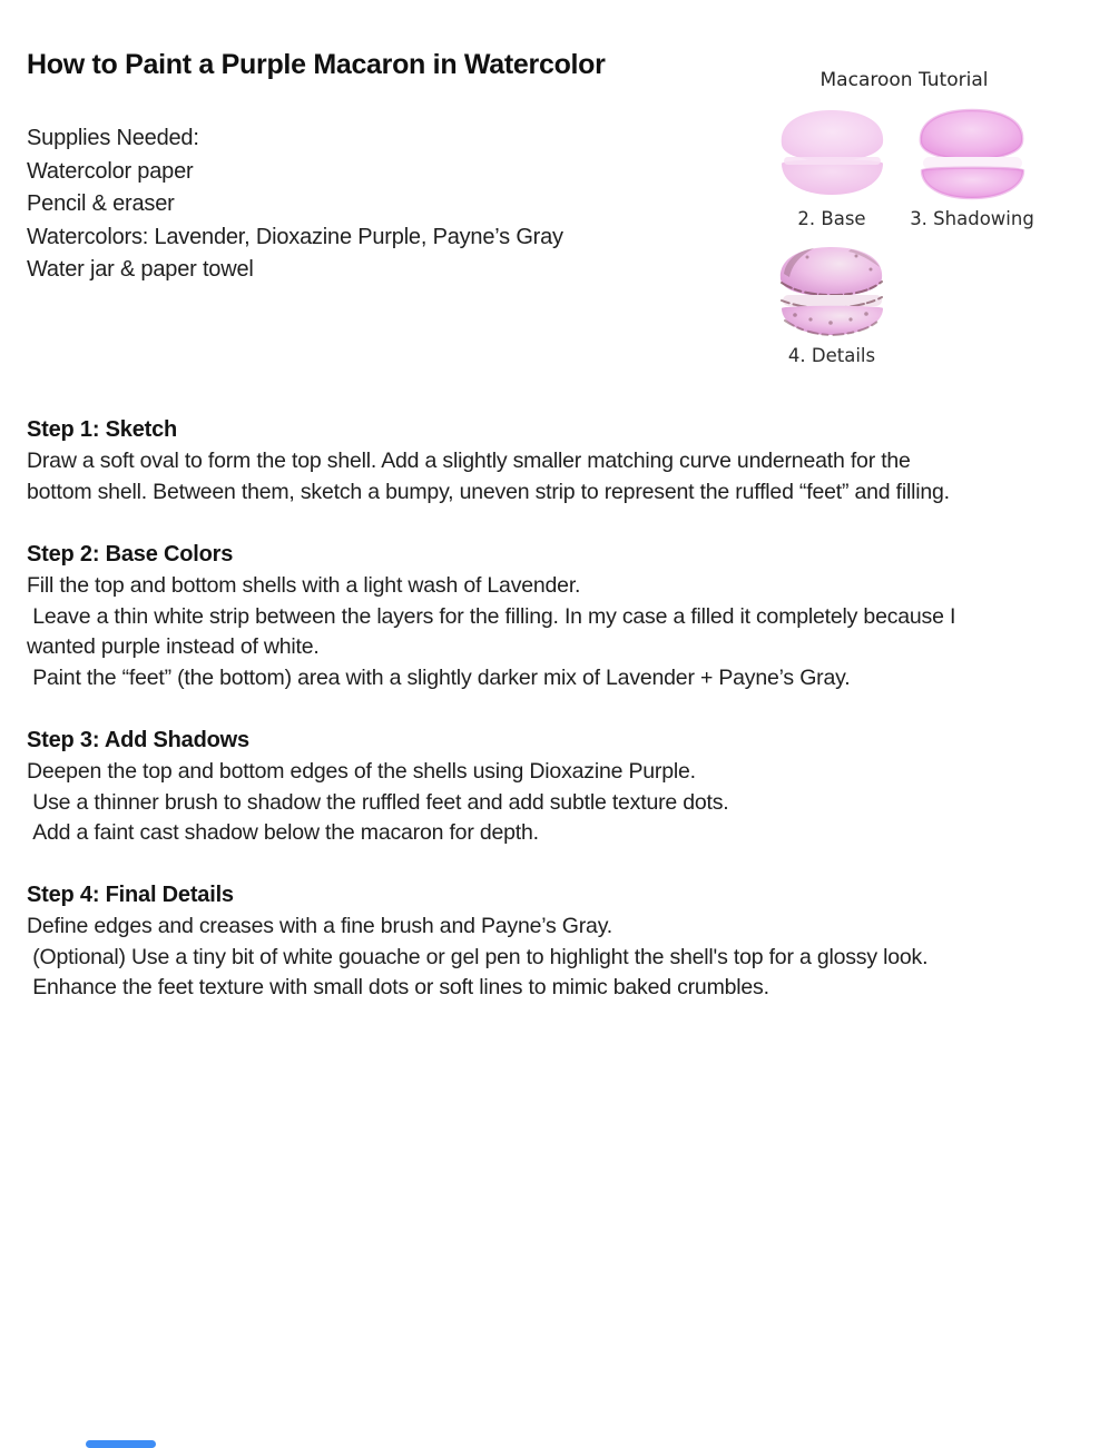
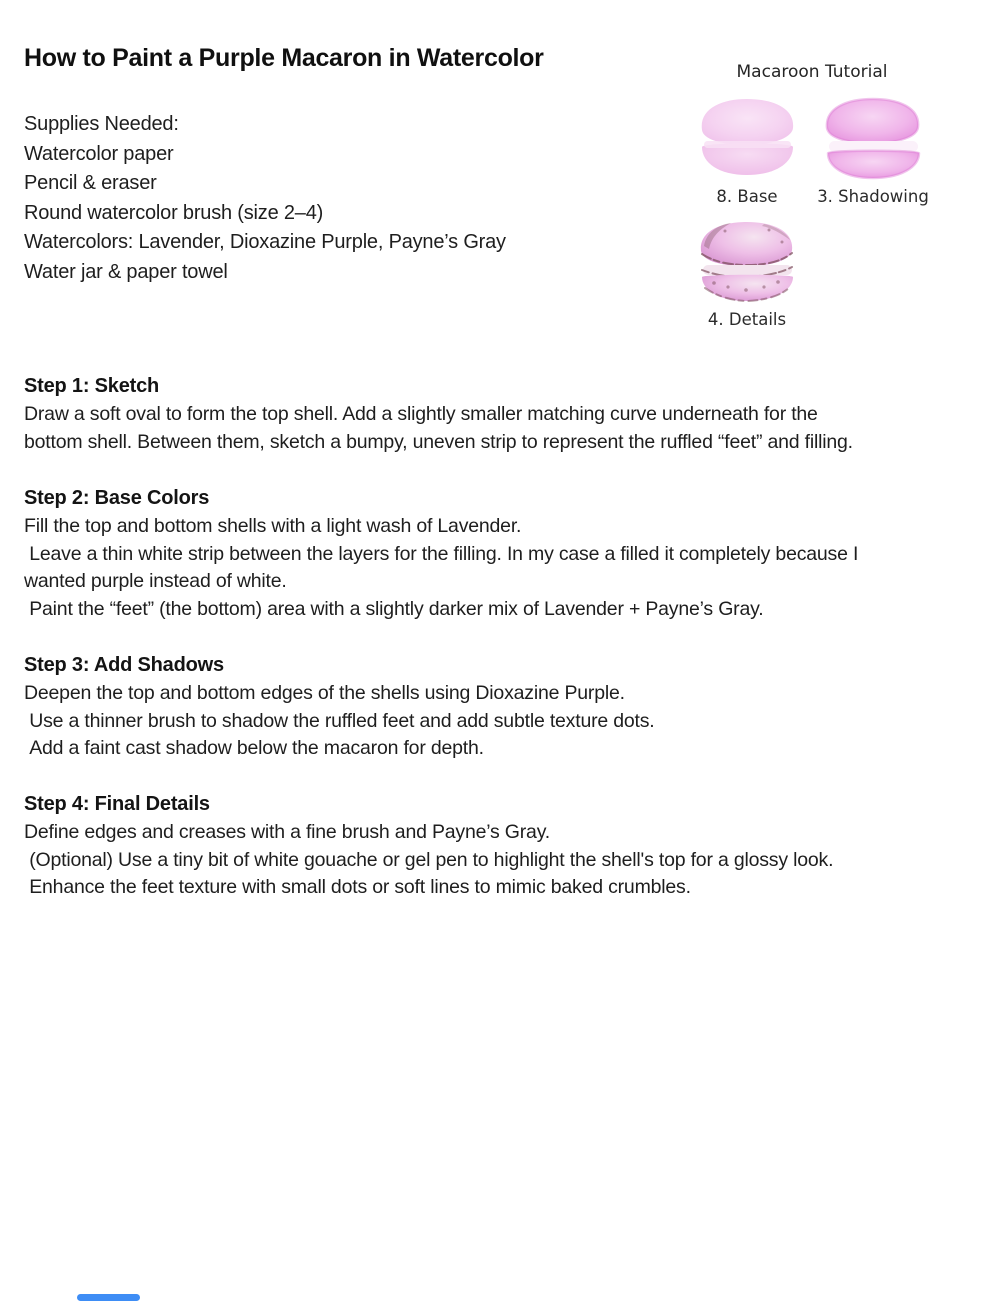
  How to Paint a Purple Macaron in Watercolor
  Supplies Needed:
  Watercolor paper
  Pencil & eraser
+ Round watercolor brush (size 2–4)
  Watercolors: Lavender, Dioxazine Purple, Payne’s Gray
  Water jar & paper towel
  Macaroon Tutorial
- 2. Base
+ 8. Base
  3. Shadowing
  4. Details
  Step 1: Sketch
  Draw a soft oval to form the top shell. Add a slightly smaller matching curve underneath for the
  bottom shell. Between them, sketch a bumpy, uneven strip to represent the ruffled “feet” and filling.
  Step 2: Base Colors
  Fill the top and bottom shells with a light wash of Lavender.
  Leave a thin white strip between the layers for the filling. In my case a filled it completely because I
  wanted purple instead of white.
  Paint the “feet” (the bottom) area with a slightly darker mix of Lavender + Payne’s Gray.
  Step 3: Add Shadows
  Deepen the top and bottom edges of the shells using Dioxazine Purple.
  Use a thinner brush to shadow the ruffled feet and add subtle texture dots.
  Add a faint cast shadow below the macaron for depth.
  Step 4: Final Details
  Define edges and creases with a fine brush and Payne’s Gray.
  (Optional) Use a tiny bit of white gouache or gel pen to highlight the shell's top for a glossy look.
  Enhance the feet texture with small dots or soft lines to mimic baked crumbles.
